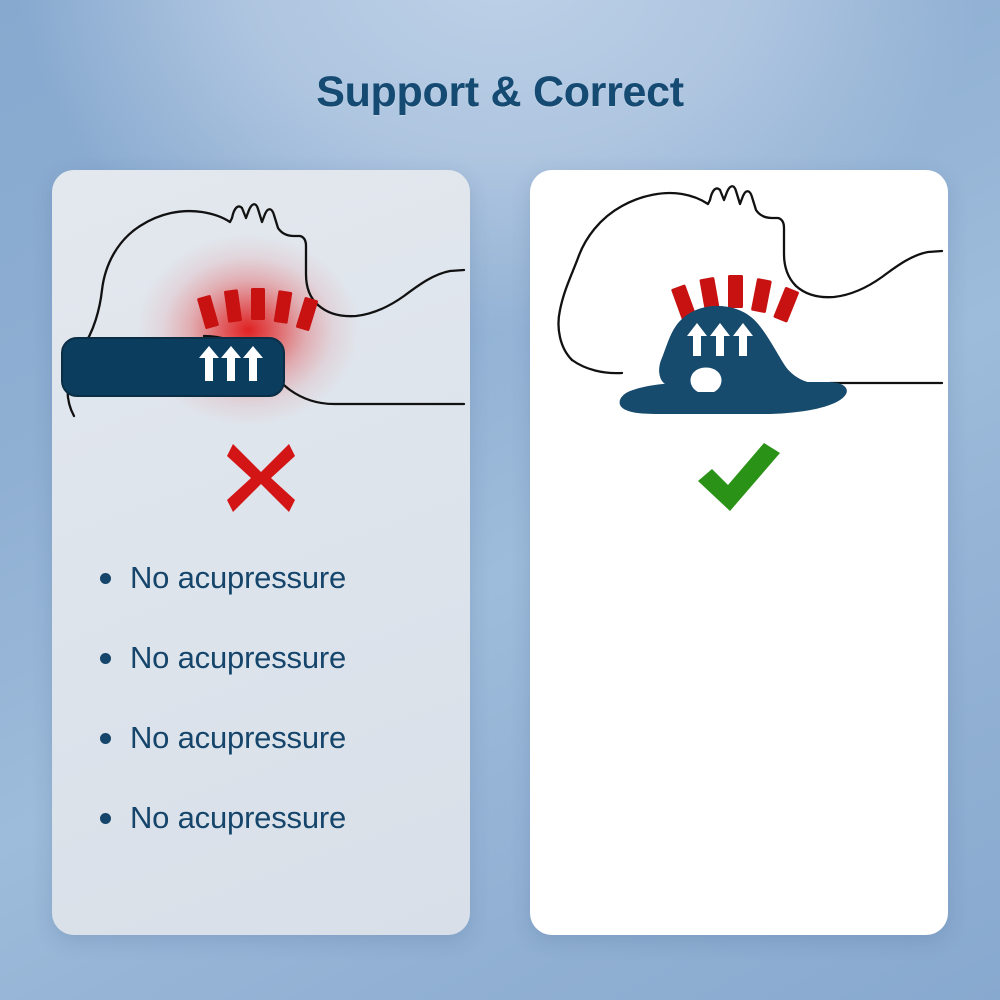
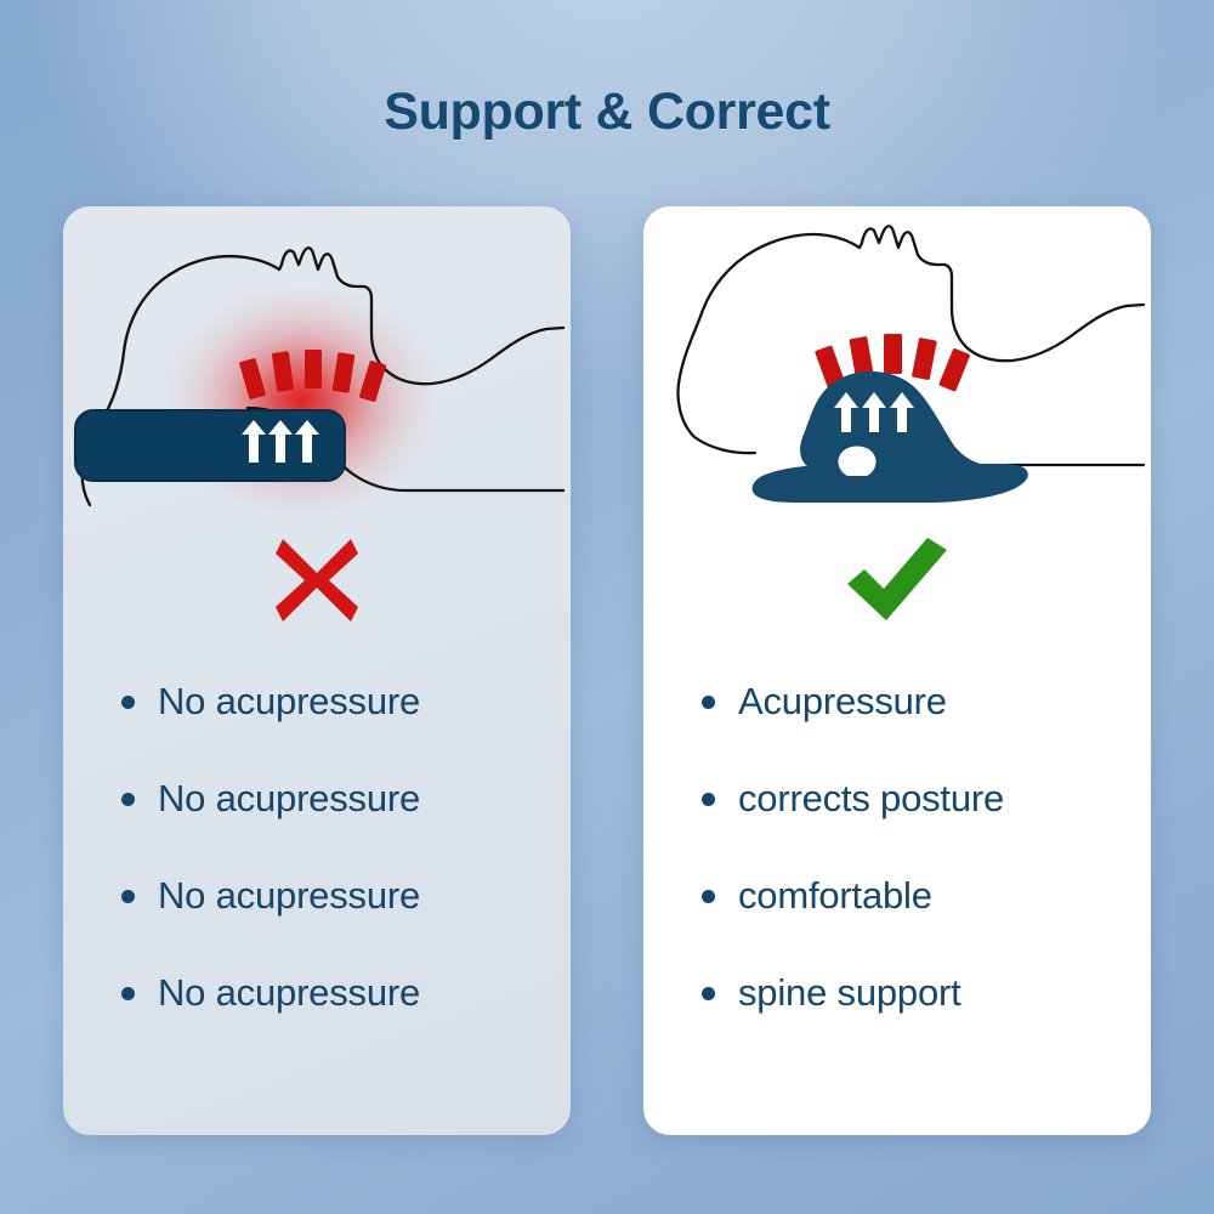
  Support & Correct
  No acupressure
  No acupressure
  No acupressure
  No acupressure
+ Acupressure
+ corrects posture
+ comfortable
+ spine support
